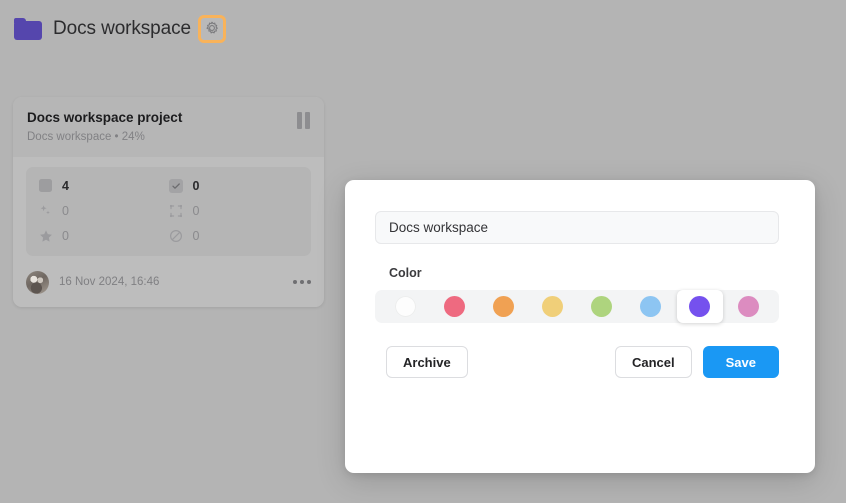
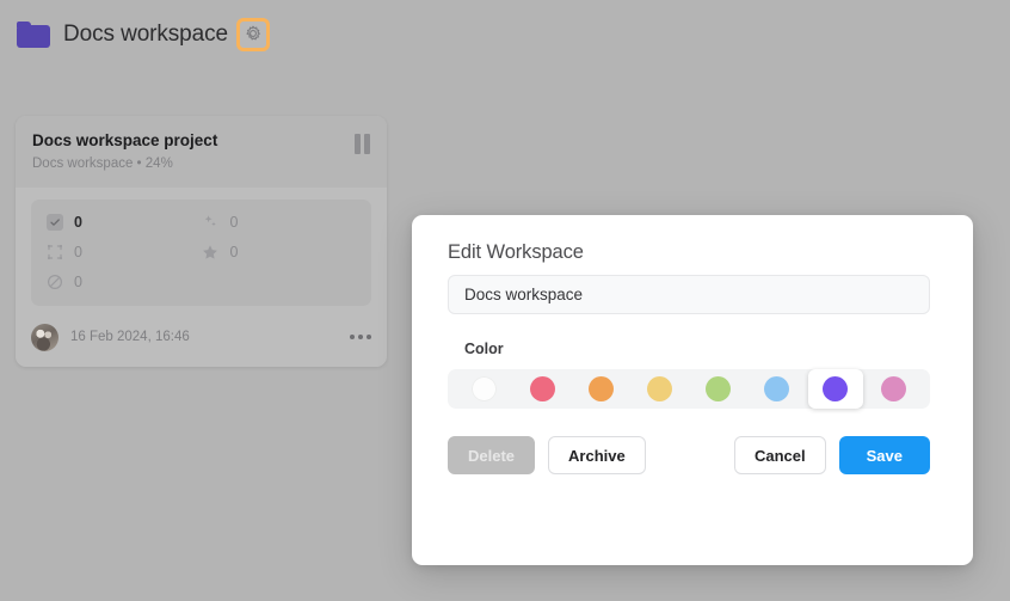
  Docs workspace
  Docs workspace project
  Docs workspace • 24%
- 4
  0
  0
  0
  0
  0
- 16 Nov 2024, 16:46
+ 16 Feb 2024, 16:46
+ Edit Workspace
  Docs workspace
  Color
+ Delete
  Archive
  Cancel
  Save
